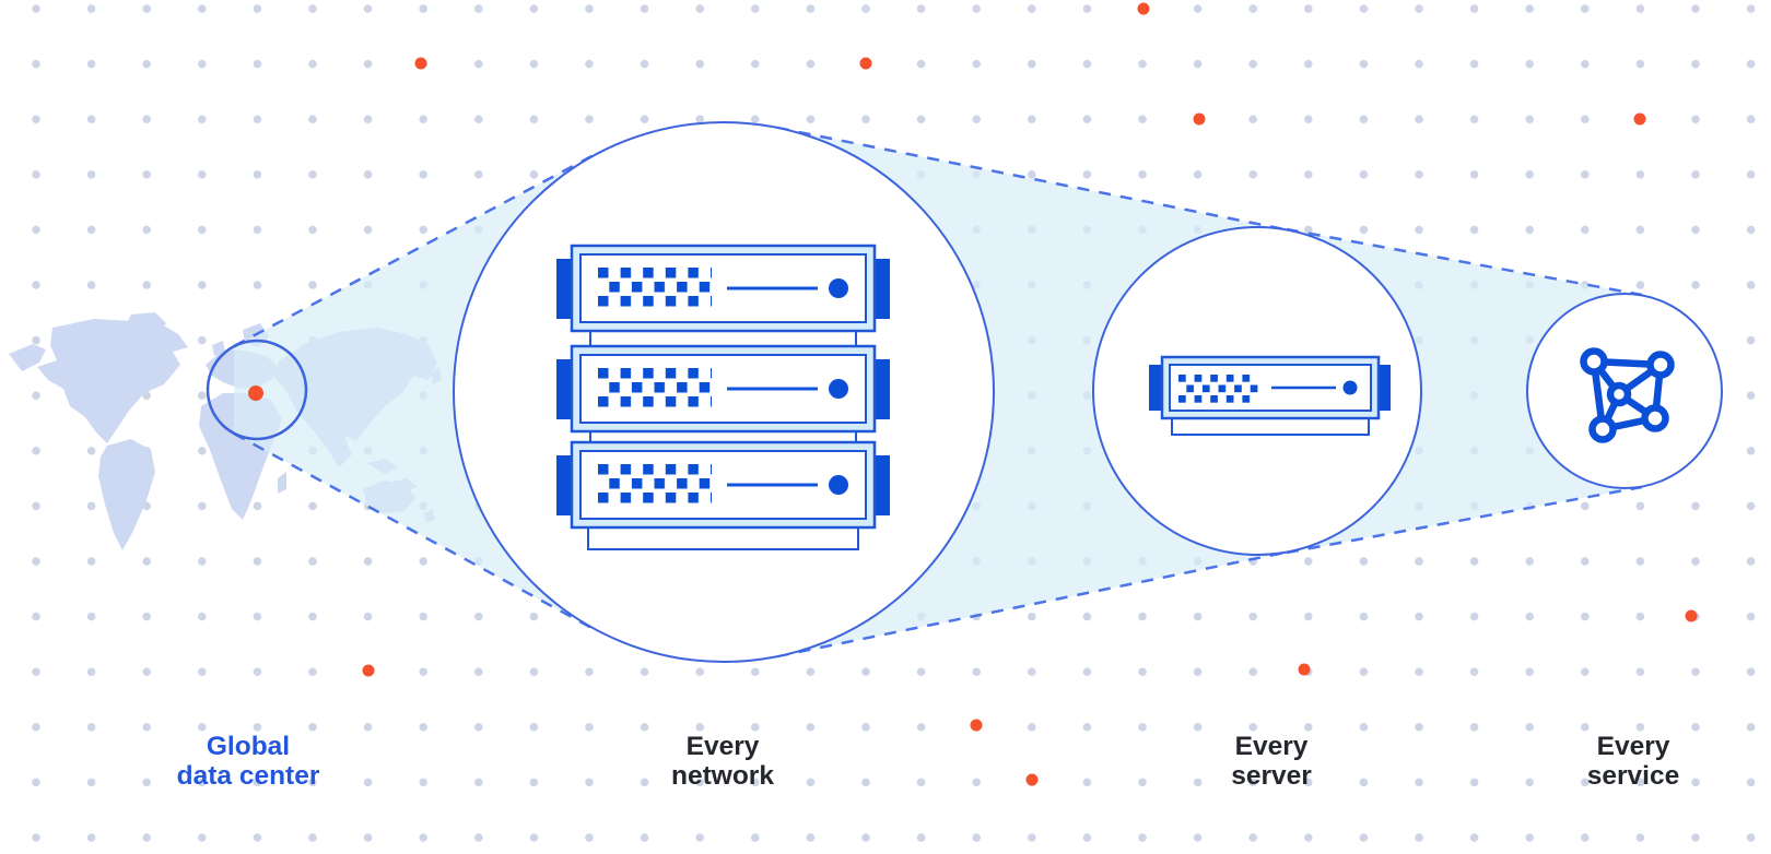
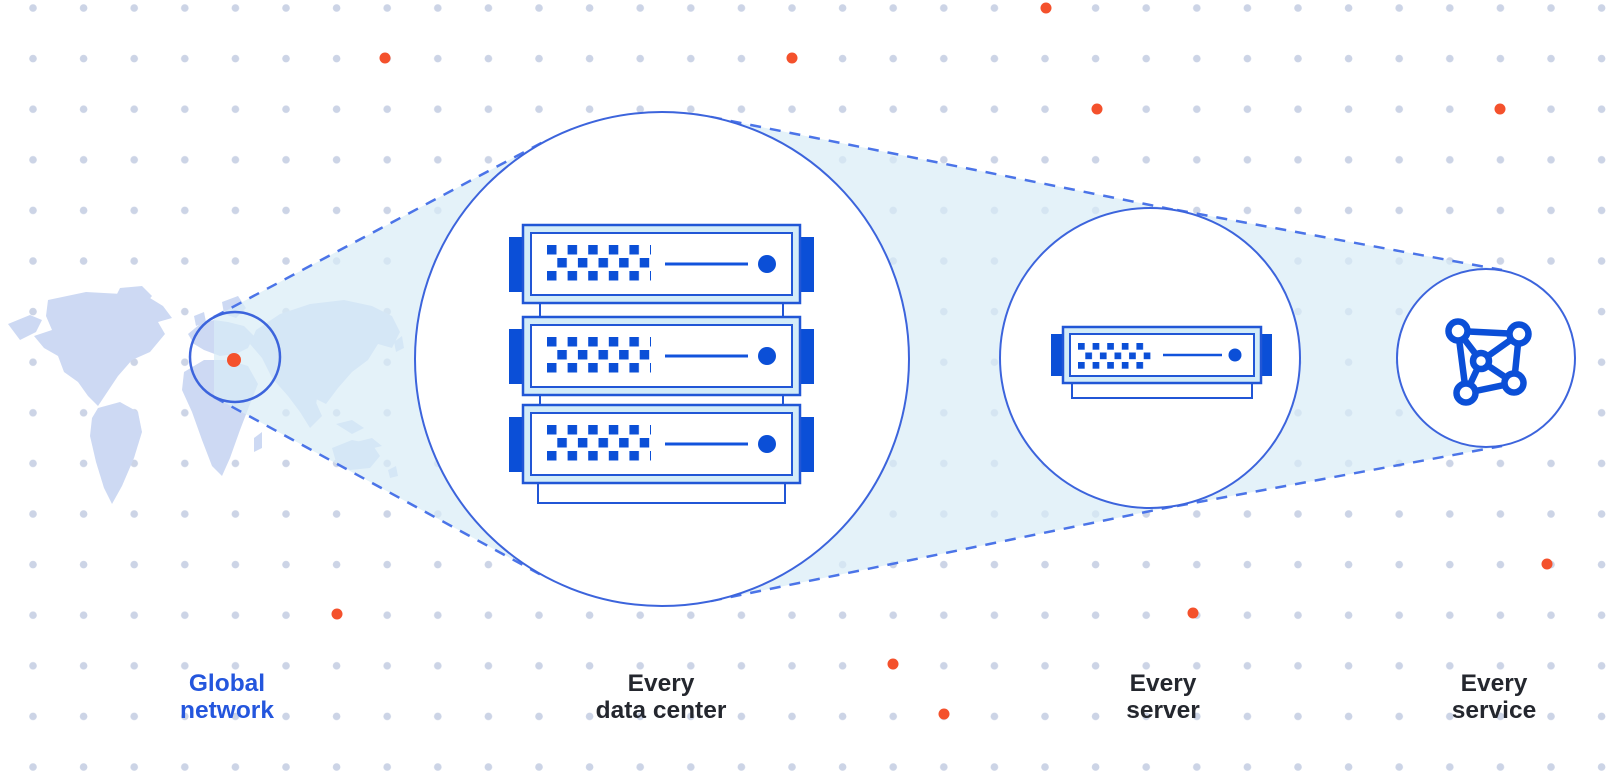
  Global
- data center
+ network
  Every
- network
+ data center
  Every
  server
  Every
  service
